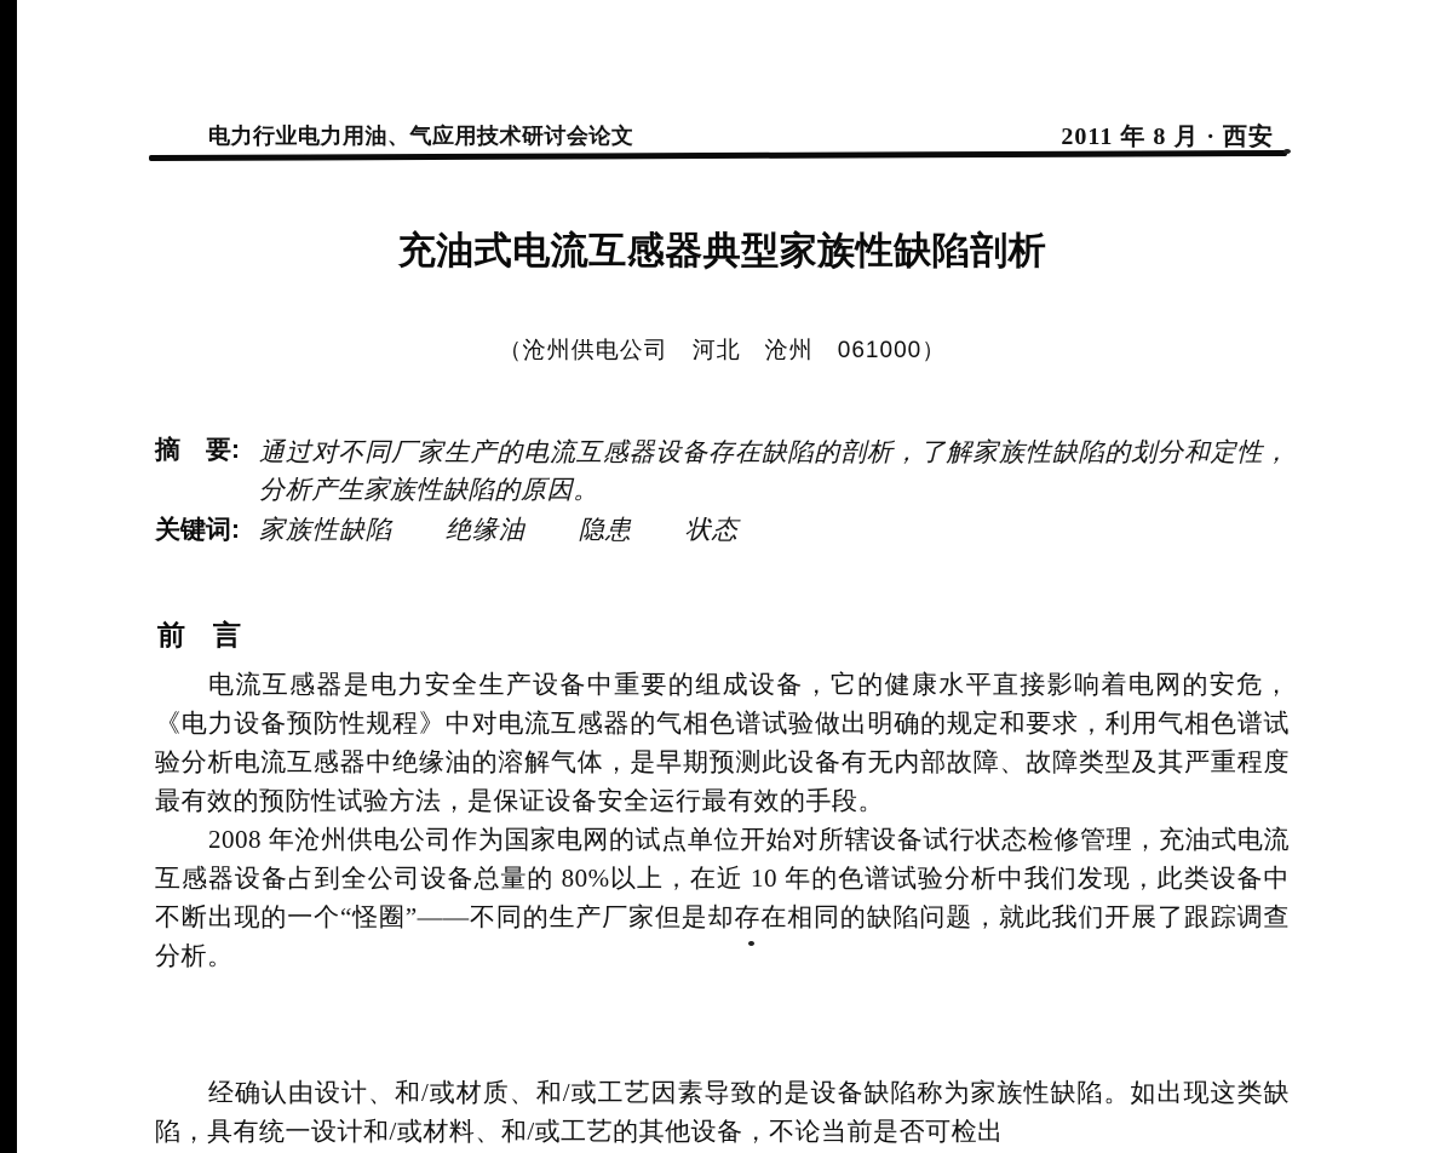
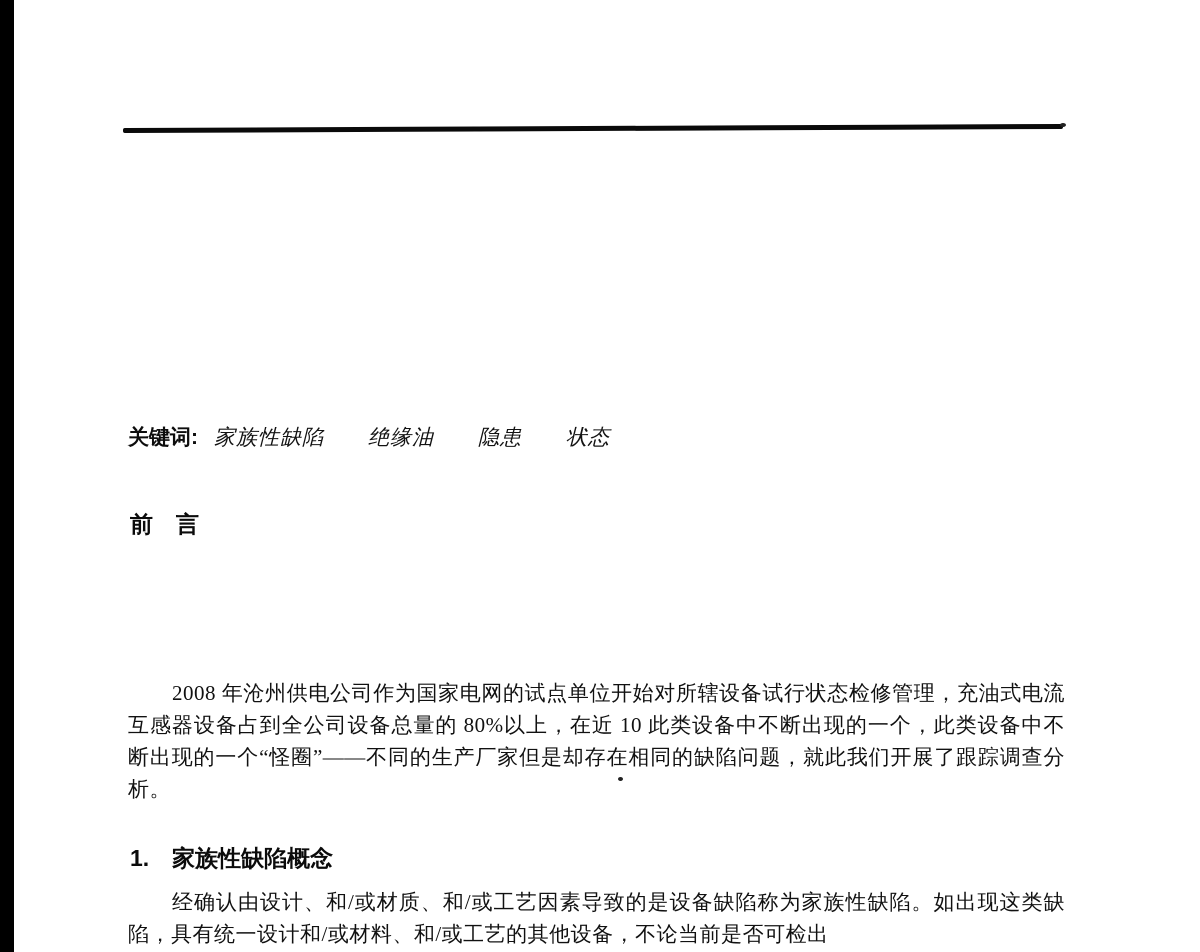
- 电力行业电力用油、气应用技术研讨会论文
- 2011 年 8 月 · 西安
- 充油式电流互感器典型家族性缺陷剖析
- （沧州供电公司 河北 沧州 061000）
- 摘 要:
- 通过对不同厂家生产的电流互感器设备存在缺陷的剖析，了解家族性缺陷的划分和定性，分析产生家族性缺陷的原因。
  关键词:
  家族性缺陷 绝缘油 隐患 状态
  前 言
- 电流互感器是电力安全生产设备中重要的组成设备，它的健康水平直接影响着电网的安危，《电力设备预防性规程》中对电流互感器的气相色谱试验做出明确的规定和要求，利用气相色谱试验分析电流互感器中绝缘油的溶解气体，是早期预测此设备有无内部故障、故障类型及其严重程度最有效的预防性试验方法，是保证设备安全运行最有效的手段。
- 2008 年沧州供电公司作为国家电网的试点单位开始对所辖设备试行状态检修管理，充油式电流互感器设备占到全公司设备总量的 80%以上，在近 10 年的色谱试验分析中我们发现，此类设备中不断出现的一个“怪圈”——不同的生产厂家但是却存在相同的缺陷问题，就此我们开展了跟踪调查分析。
+ 2008 年沧州供电公司作为国家电网的试点单位开始对所辖设备试行状态检修管理，充油式电流互感器设备占到全公司设备总量的 80%以上，在近 10 此类设备中不断出现的一个，此类设备中不断出现的一个“怪圈”——不同的生产厂家但是却存在相同的缺陷问题，就此我们开展了跟踪调查分析。
+ 1. 家族性缺陷概念
  经确认由设计、和/或材质、和/或工艺因素导致的是设备缺陷称为家族性缺陷。如出现这类缺陷，具有统一设计和/或材料、和/或工艺的其他设备，不论当前是否可检出
